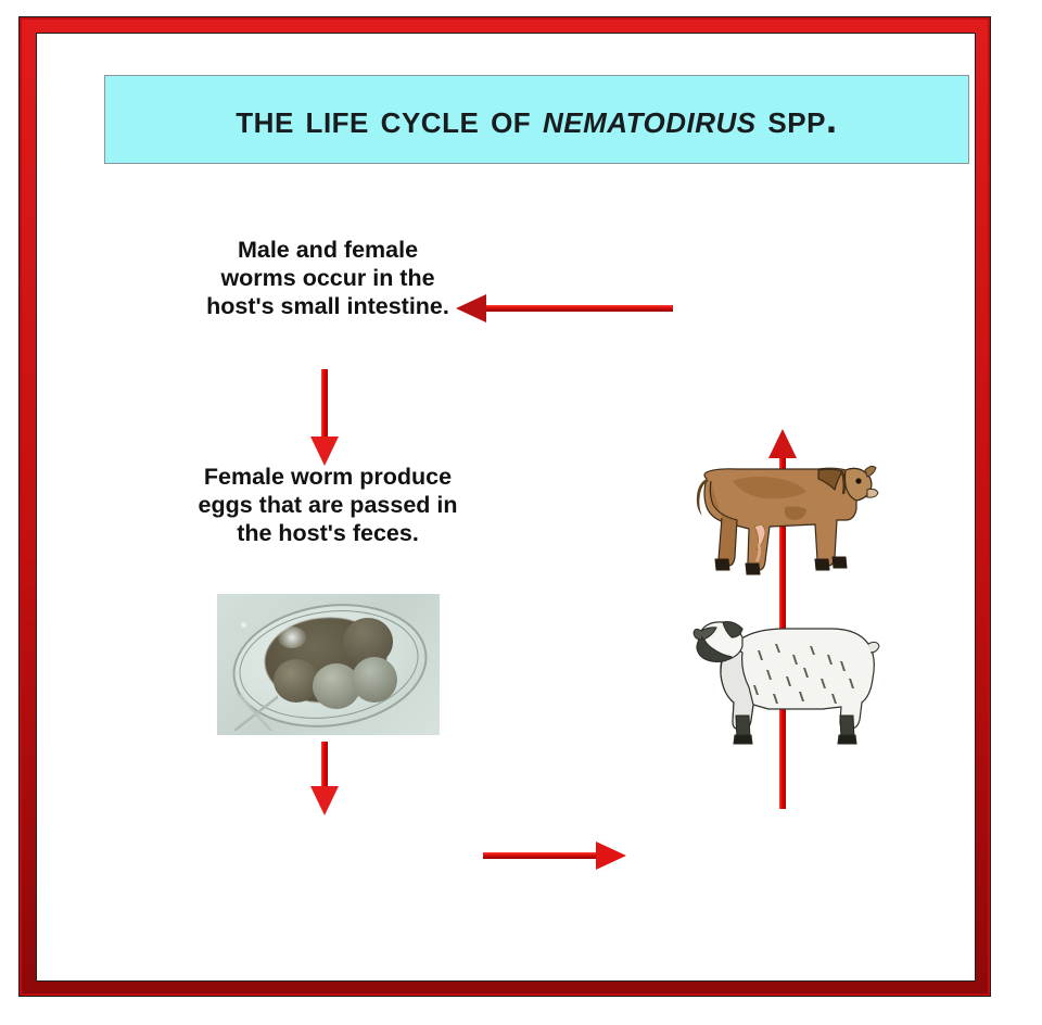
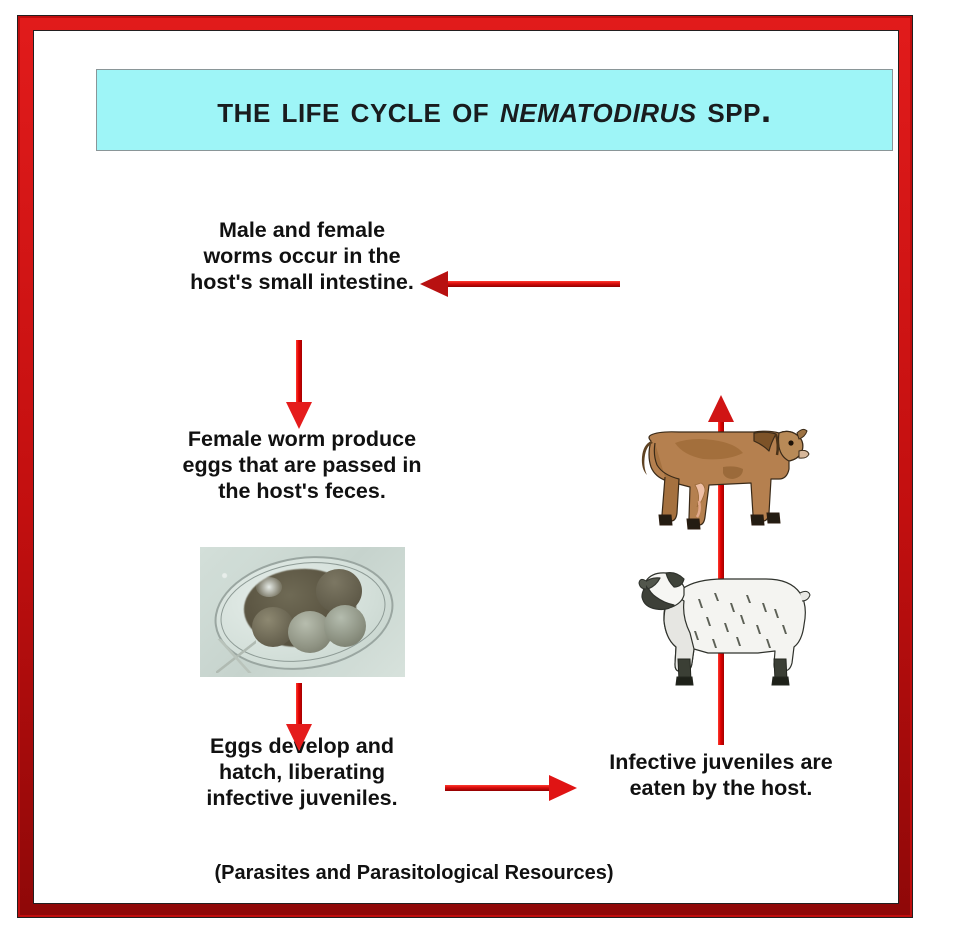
  the life cycle of nematodirus spp.
  Male and female
  worms occur in the
  host's small intestine.
  Female worm produce
  eggs that are passed in
  the host's feces.
+ Eggs develop and
+ hatch, liberating
+ infective juveniles.
+ Infective juveniles are
+ eaten by the host.
+ (Parasites and Parasitological Resources)
